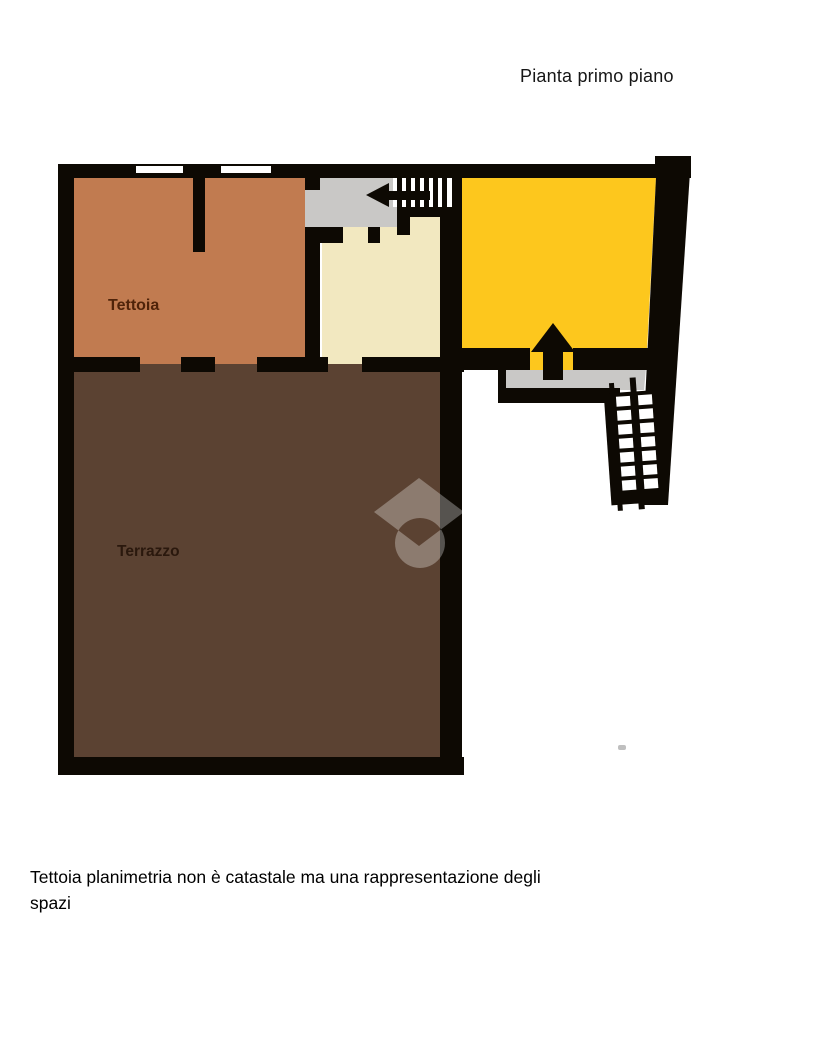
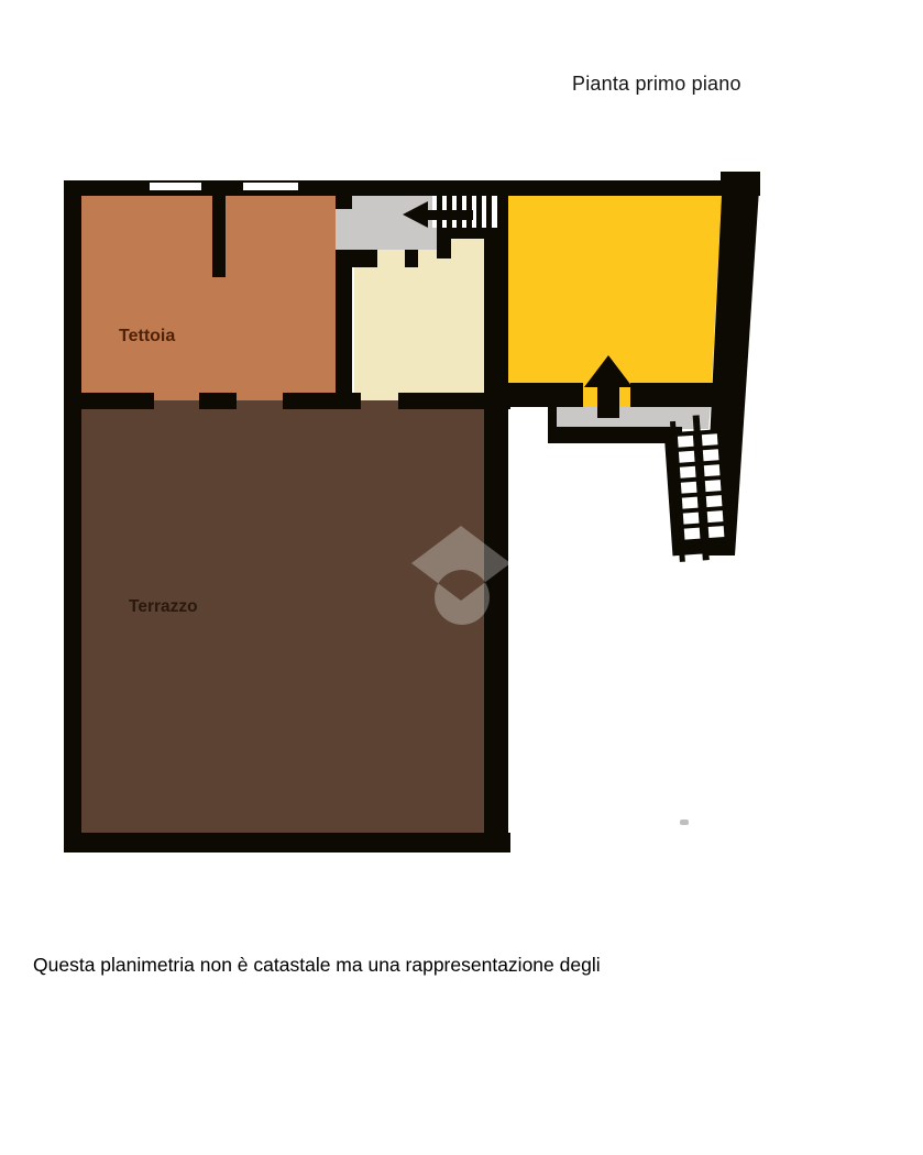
  Pianta primo piano
  Tettoia
  Terrazzo
- Tettoia planimetria non è catastale ma una rappresentazione degli
+ Questa planimetria non è catastale ma una rappresentazione degli
- spazi
